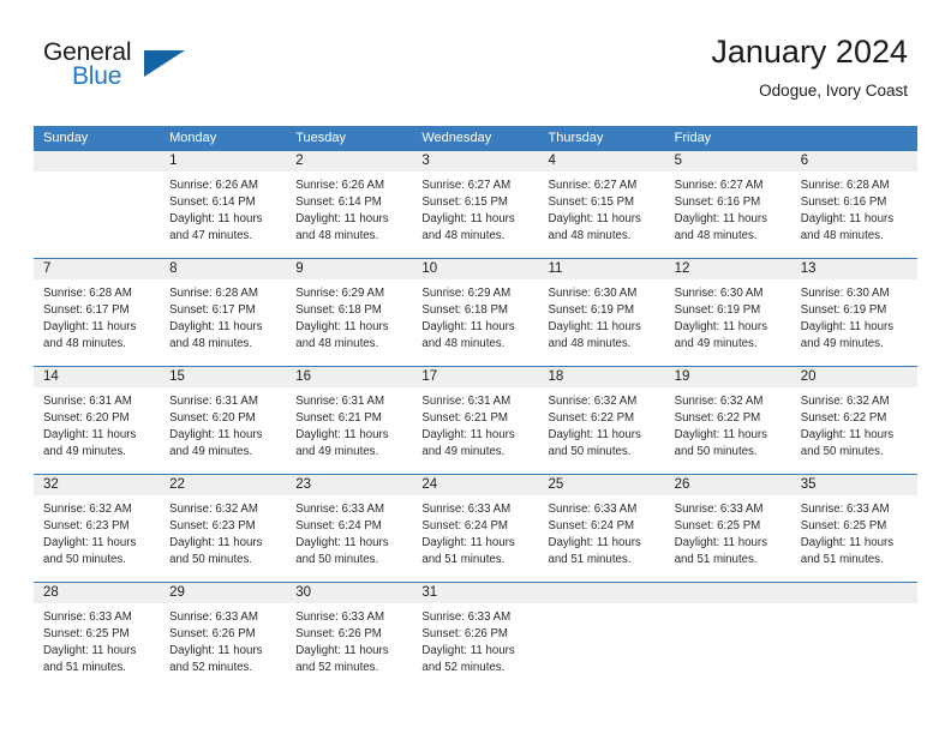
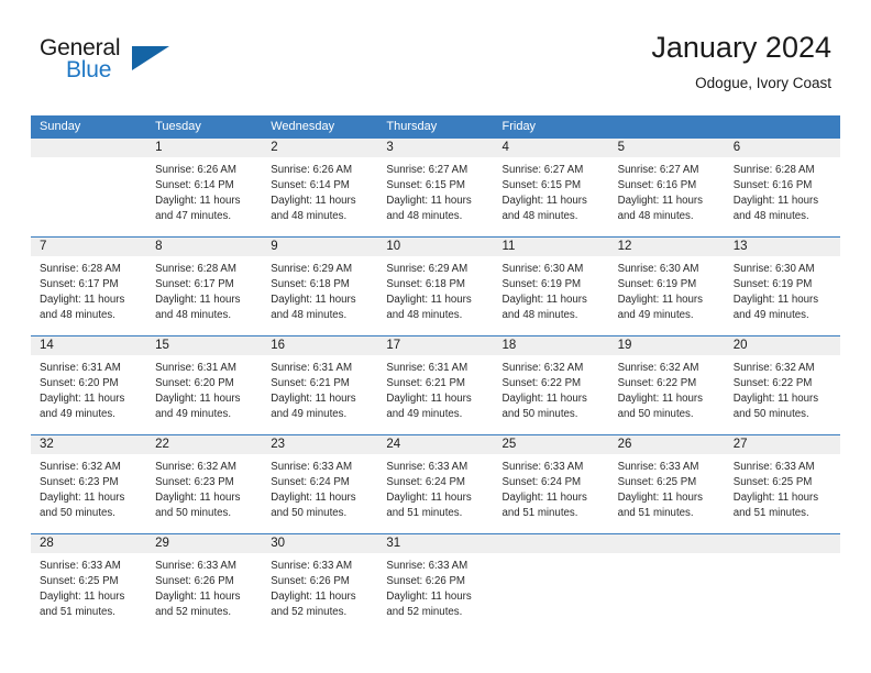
  General
  Blue
  January 2024
  Odogue, Ivory Coast
  Sunday
- Monday
  Tuesday
  Wednesday
  Thursday
  Friday
  1
  Sunrise: 6:26 AM
  Sunset: 6:14 PM
  Daylight: 11 hours
  and 47 minutes.
  2
  Sunrise: 6:26 AM
  Sunset: 6:14 PM
  Daylight: 11 hours
  and 48 minutes.
  3
  Sunrise: 6:27 AM
  Sunset: 6:15 PM
  Daylight: 11 hours
  and 48 minutes.
  4
  Sunrise: 6:27 AM
  Sunset: 6:15 PM
  Daylight: 11 hours
  and 48 minutes.
  5
  Sunrise: 6:27 AM
  Sunset: 6:16 PM
  Daylight: 11 hours
  and 48 minutes.
  6
  Sunrise: 6:28 AM
  Sunset: 6:16 PM
  Daylight: 11 hours
  and 48 minutes.
  7
  Sunrise: 6:28 AM
  Sunset: 6:17 PM
  Daylight: 11 hours
  and 48 minutes.
  8
  Sunrise: 6:28 AM
  Sunset: 6:17 PM
  Daylight: 11 hours
  and 48 minutes.
  9
  Sunrise: 6:29 AM
  Sunset: 6:18 PM
  Daylight: 11 hours
  and 48 minutes.
  10
  Sunrise: 6:29 AM
  Sunset: 6:18 PM
  Daylight: 11 hours
  and 48 minutes.
  11
  Sunrise: 6:30 AM
  Sunset: 6:19 PM
  Daylight: 11 hours
  and 48 minutes.
  12
  Sunrise: 6:30 AM
  Sunset: 6:19 PM
  Daylight: 11 hours
  and 49 minutes.
  13
  Sunrise: 6:30 AM
  Sunset: 6:19 PM
  Daylight: 11 hours
  and 49 minutes.
  14
  Sunrise: 6:31 AM
  Sunset: 6:20 PM
  Daylight: 11 hours
  and 49 minutes.
  15
  Sunrise: 6:31 AM
  Sunset: 6:20 PM
  Daylight: 11 hours
  and 49 minutes.
  16
  Sunrise: 6:31 AM
  Sunset: 6:21 PM
  Daylight: 11 hours
  and 49 minutes.
  17
  Sunrise: 6:31 AM
  Sunset: 6:21 PM
  Daylight: 11 hours
  and 49 minutes.
  18
  Sunrise: 6:32 AM
  Sunset: 6:22 PM
  Daylight: 11 hours
  and 50 minutes.
  19
  Sunrise: 6:32 AM
  Sunset: 6:22 PM
  Daylight: 11 hours
  and 50 minutes.
  20
  Sunrise: 6:32 AM
  Sunset: 6:22 PM
  Daylight: 11 hours
  and 50 minutes.
  32
  Sunrise: 6:32 AM
  Sunset: 6:23 PM
  Daylight: 11 hours
  and 50 minutes.
  22
  Sunrise: 6:32 AM
  Sunset: 6:23 PM
  Daylight: 11 hours
  and 50 minutes.
  23
  Sunrise: 6:33 AM
  Sunset: 6:24 PM
  Daylight: 11 hours
  and 50 minutes.
  24
  Sunrise: 6:33 AM
  Sunset: 6:24 PM
  Daylight: 11 hours
  and 51 minutes.
  25
  Sunrise: 6:33 AM
  Sunset: 6:24 PM
  Daylight: 11 hours
  and 51 minutes.
  26
  Sunrise: 6:33 AM
  Sunset: 6:25 PM
  Daylight: 11 hours
  and 51 minutes.
- 35
+ 27
  Sunrise: 6:33 AM
  Sunset: 6:25 PM
  Daylight: 11 hours
  and 51 minutes.
  28
  Sunrise: 6:33 AM
  Sunset: 6:25 PM
  Daylight: 11 hours
  and 51 minutes.
  29
  Sunrise: 6:33 AM
  Sunset: 6:26 PM
  Daylight: 11 hours
  and 52 minutes.
  30
  Sunrise: 6:33 AM
  Sunset: 6:26 PM
  Daylight: 11 hours
  and 52 minutes.
  31
  Sunrise: 6:33 AM
  Sunset: 6:26 PM
  Daylight: 11 hours
  and 52 minutes.
